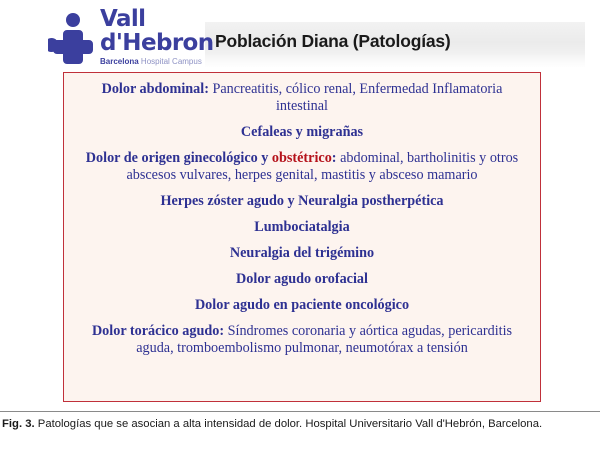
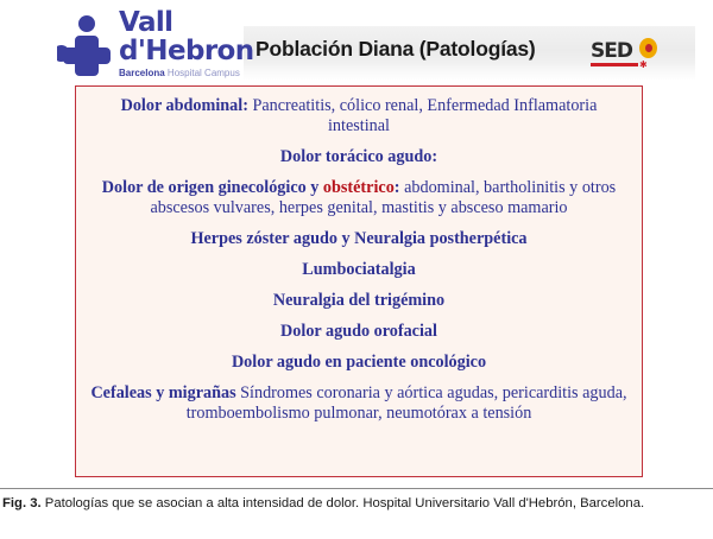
  Población Diana (Patologías)
  Vall
  d'Hebron
  Barcelona Hospital Campus
+ SED
+ ✱
  Dolor abdominal: Pancreatitis, cólico renal, Enfermedad Inflamatoria intestinal
- Cefaleas y migrañas
+ Dolor torácico agudo:
  Dolor de origen ginecológico y obstétrico: abdominal, bartholinitis y otros abscesos vulvares, herpes genital, mastitis y absceso mamario
  Herpes zóster agudo y Neuralgia postherpética
  Lumbociatalgia
  Neuralgia del trigémino
  Dolor agudo orofacial
  Dolor agudo en paciente oncológico
- Dolor torácico agudo: Síndromes coronaria y aórtica agudas, pericarditis aguda, tromboembolismo pulmonar, neumotórax a tensión
+ Cefaleas y migrañas Síndromes coronaria y aórtica agudas, pericarditis aguda, tromboembolismo pulmonar, neumotórax a tensión
  Fig. 3. Patologías que se asocian a alta intensidad de dolor. Hospital Universitario Vall d'Hebrón, Barcelona.
